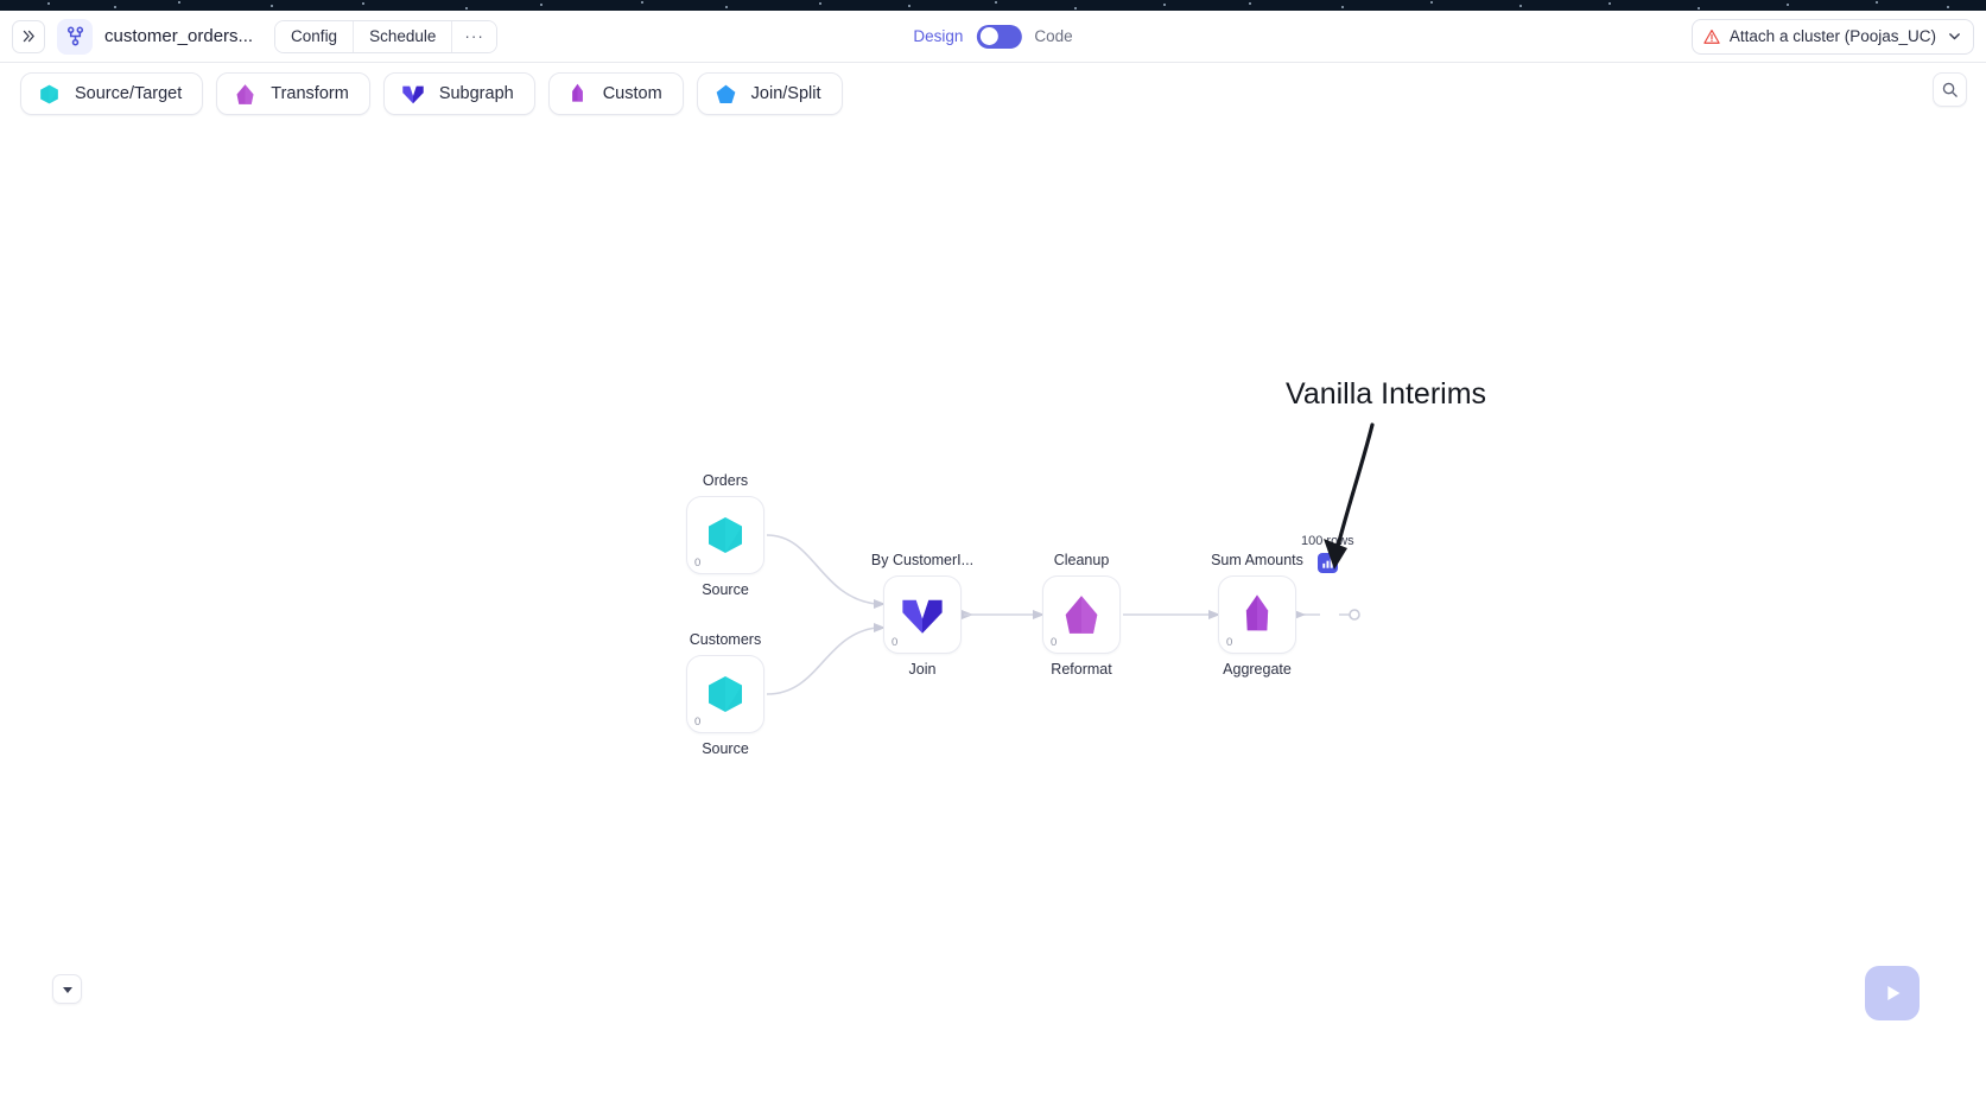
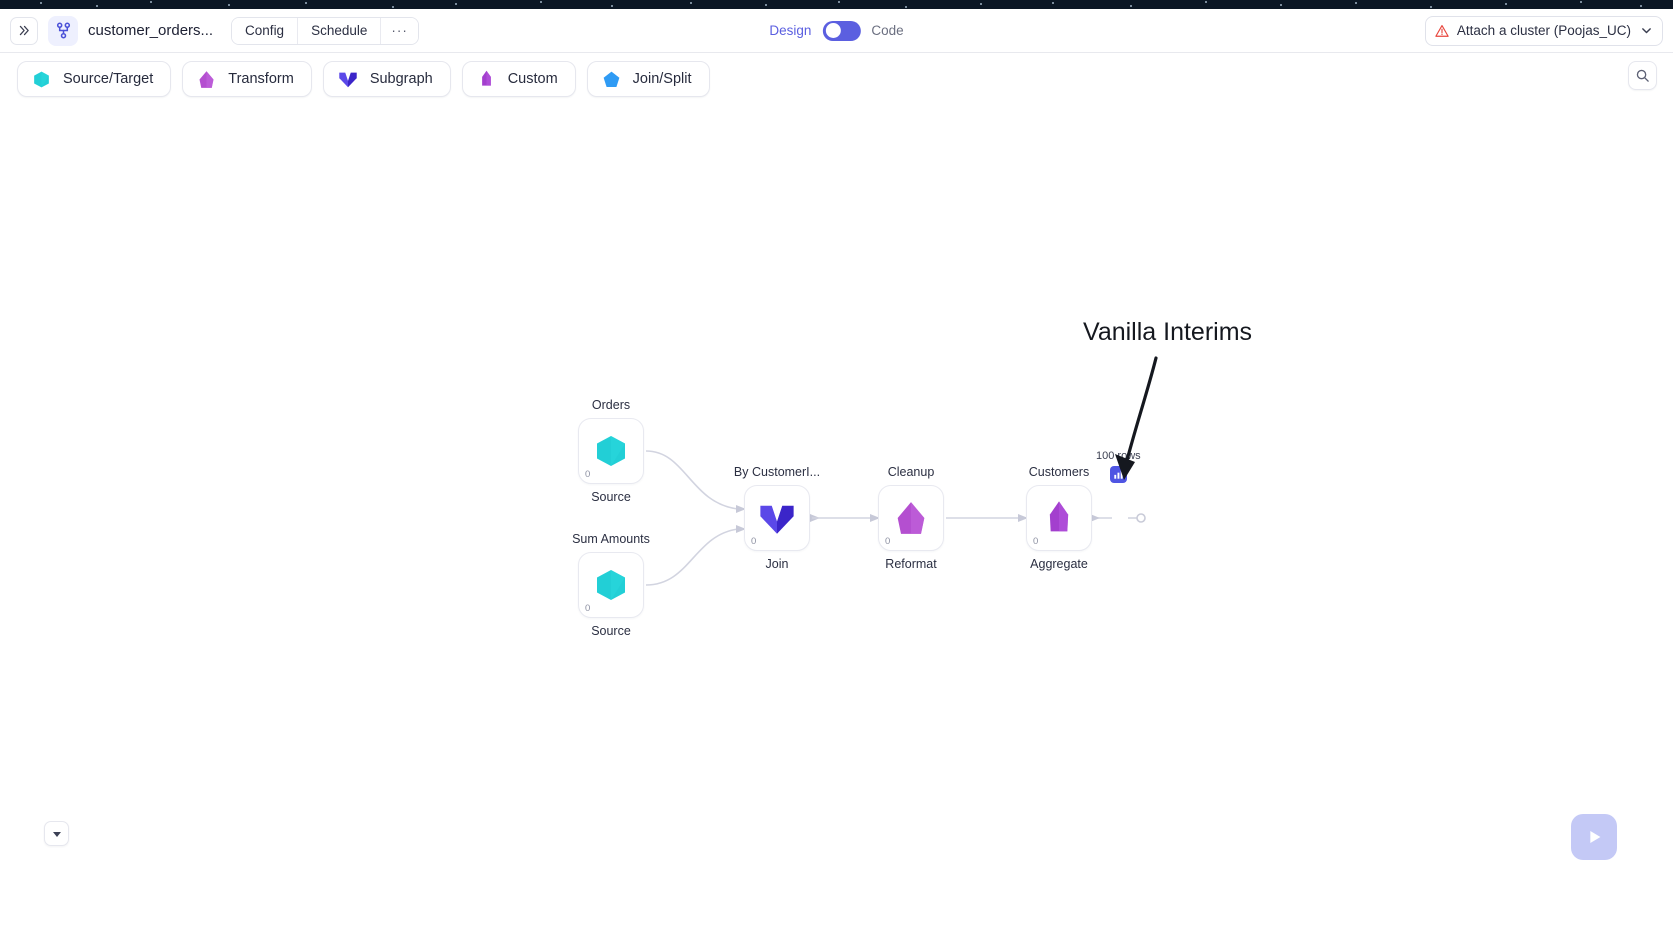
  customer_orders...
  Config
  Schedule
  ···
  Design
  Code
  Attach a cluster (Poojas_UC)
  Source/Target
  Transform
  Subgraph
  Custom
  Join/Split
  Orders
  0
  Source
- Customers
+ Sum Amounts
  0
  Source
  By CustomerI...
  0
  Join
  Cleanup
  0
  Reformat
- Sum Amounts
+ Customers
  0
  Aggregate
  100ows
  Vanilla Interims
